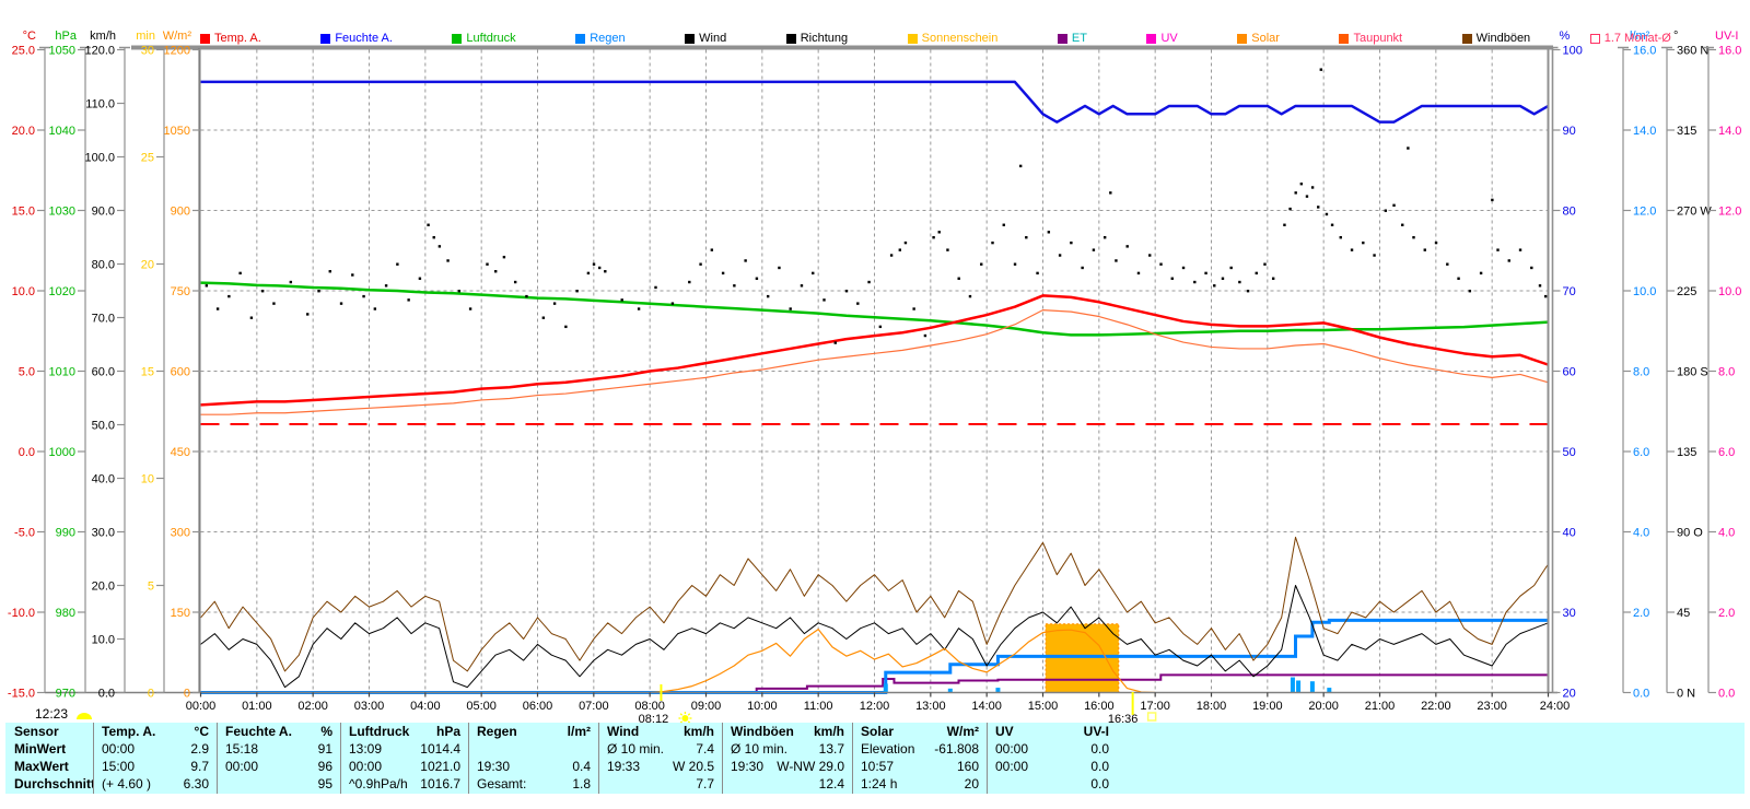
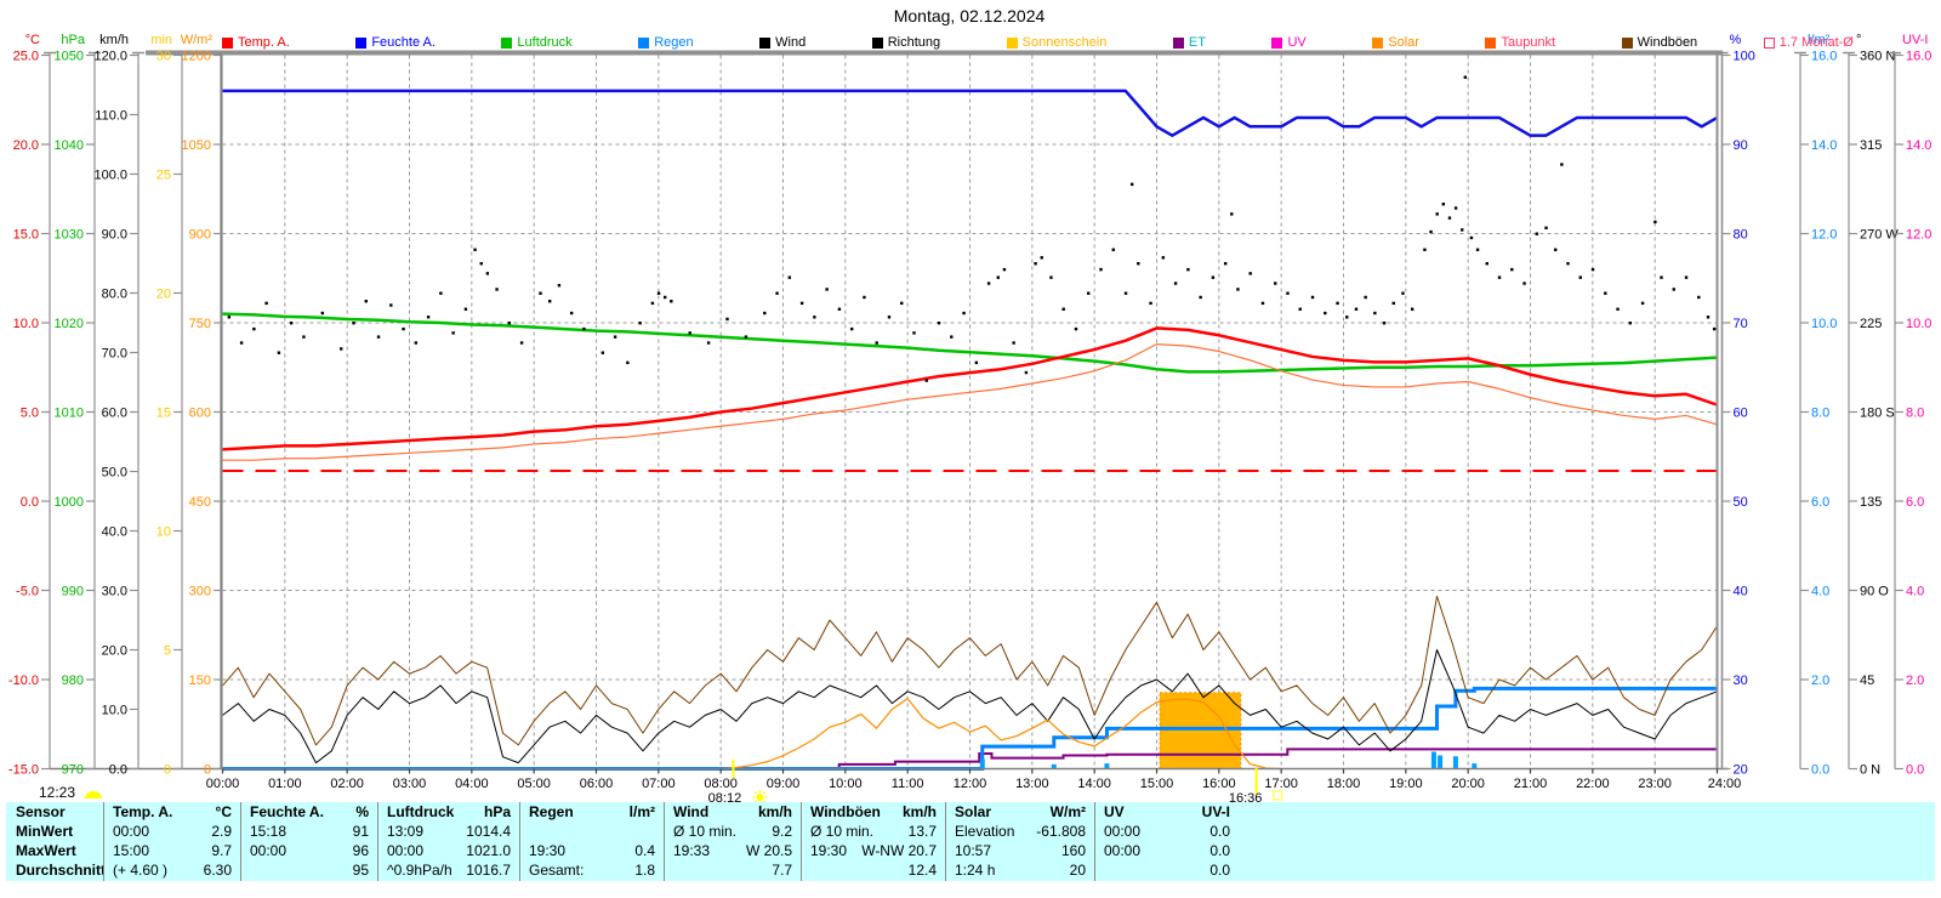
+ Montag, 02.12.2024
  Temp. A.
  Feuchte A.
  Luftdruck
  Regen
  Wind
  Richtung
  Sonnenschein
  ET
  UV
  Solar
  Taupunkt
  Windböen
  1.7 Monat-Ø
  -15.0
  -10.0
  -5.0
  0.0
  5.0
  10.0
  15.0
  20.0
  25.0
  °C
  970
  980
  990
  1000
  1010
  1020
  1030
  1040
  1050
  hPa
  0.0
  10.0
  20.0
  30.0
  40.0
  50.0
  60.0
  70.0
  80.0
  90.0
  100.0
  110.0
  120.0
  km/h
  0
  5
  10
  15
  20
  25
  30
  min
  0
  150
  300
  450
  600
  750
  900
  1050
  1200
  W/m²
  20
  30
  40
  50
  60
  70
  80
  90
  100
  %
  0.0
  2.0
  4.0
  6.0
  8.0
  10.0
  12.0
  14.0
  16.0
  l/m²
  0 N
  45
  90 O
  135
  180 S
  225
  270 W
  315
  360 N
  °
  0.0
  2.0
  4.0
  6.0
  8.0
  10.0
  12.0
  14.0
  16.0
  UV-I
  00:00
  01:00
  02:00
  03:00
  04:00
  05:00
  06:00
  07:00
  08:00
  09:00
  10:00
  11:00
  12:00
  13:00
  14:00
  15:00
  16:00
  17:00
  18:00
  19:00
  20:00
  21:00
  22:00
  23:00
  24:00
  08:12
  16:36
  12:23
  Sensor
  MinWert
  MaxWert
  Durchschnit
  Temp. A.
  °C
  00:00
  2.9
  15:00
  9.7
  (+ 4.60 )
  6.30
  Feuchte A.
  %
  15:18
  91
  00:00
  96
  95
  Luftdruck
  hPa
  13:09
  1014.4
  00:00
  1021.0
  ^0.9hPa/h
  1016.7
  Regen
  l/m²
  19:30
  0.4
  Gesamt:
  1.8
  Wind
  km/h
  Ø 10 min.
- 7.4
+ 9.2
  19:33
  W 20.5
  7.7
  Windböen
  km/h
  Ø 10 min.
  13.7
  19:30
- W-NW 29.0
+ W-NW 20.7
  12.4
  Solar
  W/m²
  Elevation
  -61.808
  10:57
  160
  1:24 h
  20
  UV
  UV-I
  00:00
  0.0
  00:00
  0.0
  0.0
